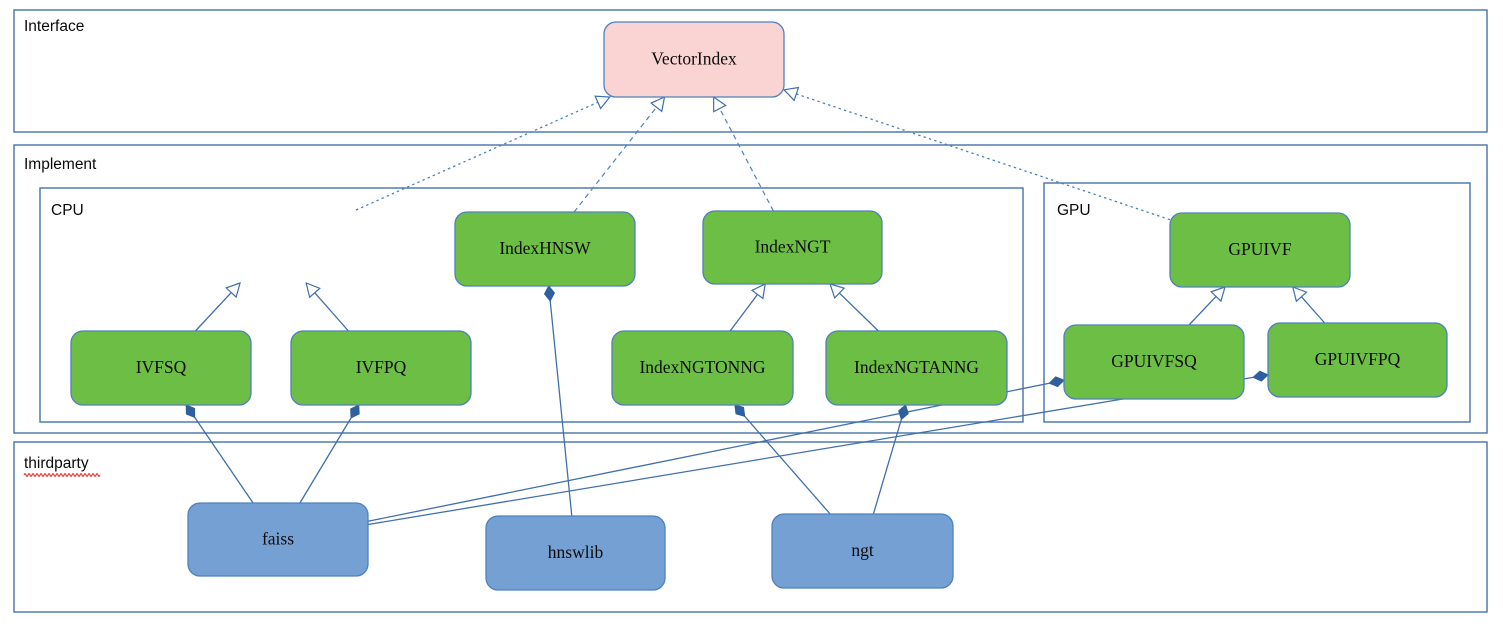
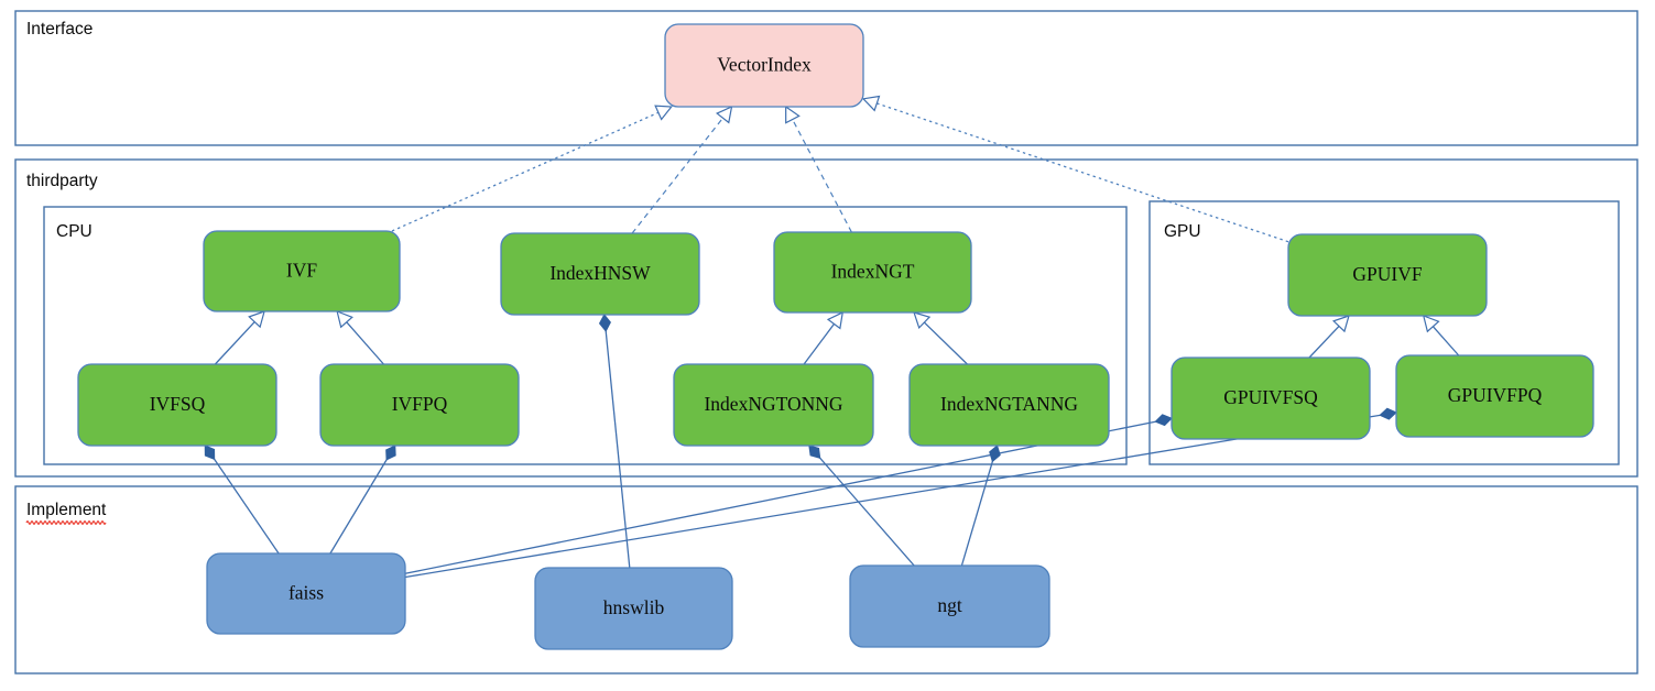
  Interface
- Implement
+ thirdparty
  CPU
  GPU
- thirdparty
+ Implement
  VectorIndex
+ IVF
  IndexHNSW
  IndexNGT
  GPUIVF
  IVFSQ
  IVFPQ
  IndexNGTONNG
  IndexNGTANNG
  GPUIVFSQ
  GPUIVFPQ
  faiss
  hnswlib
  ngt
